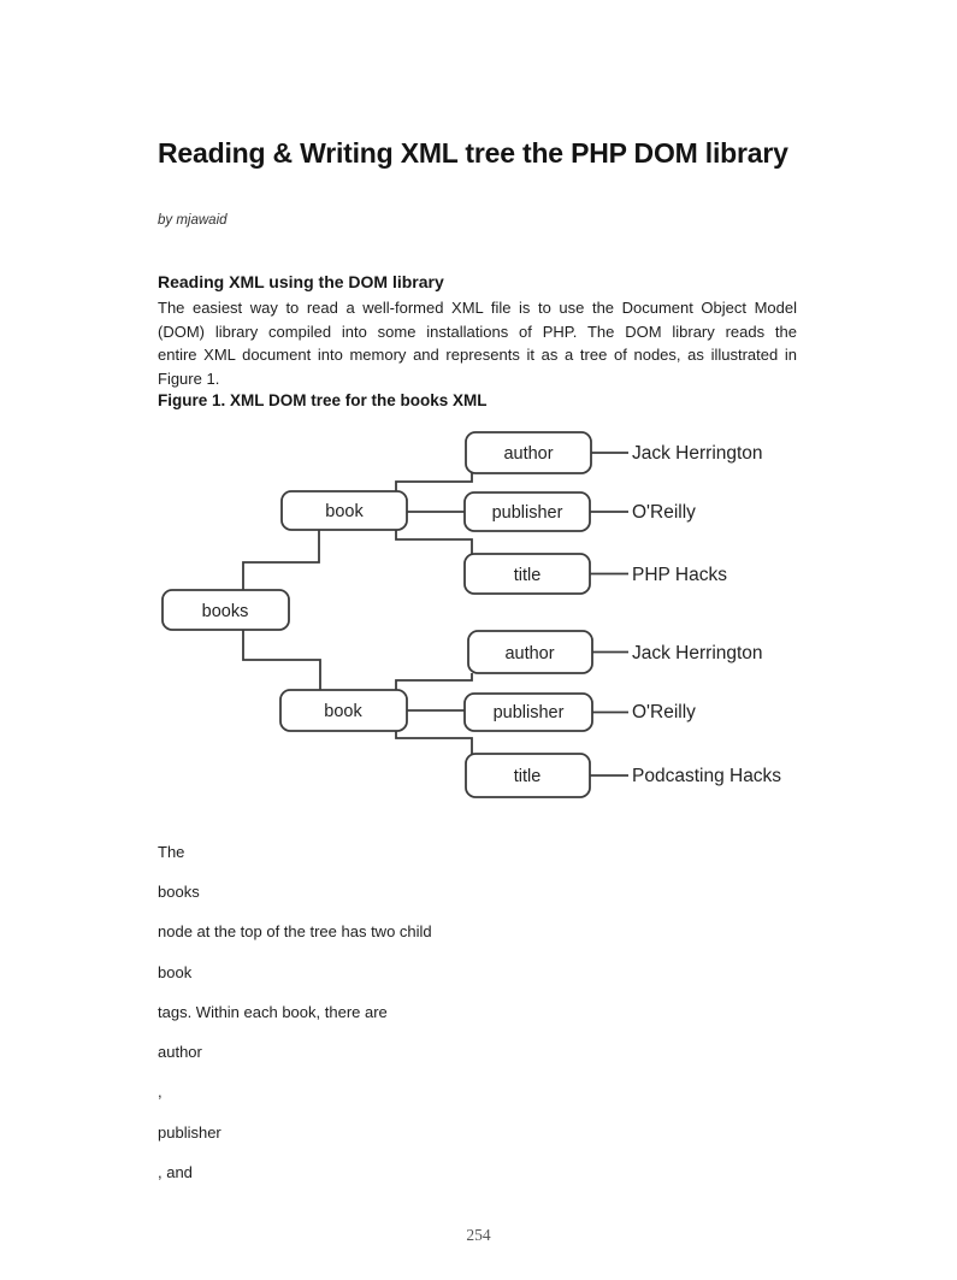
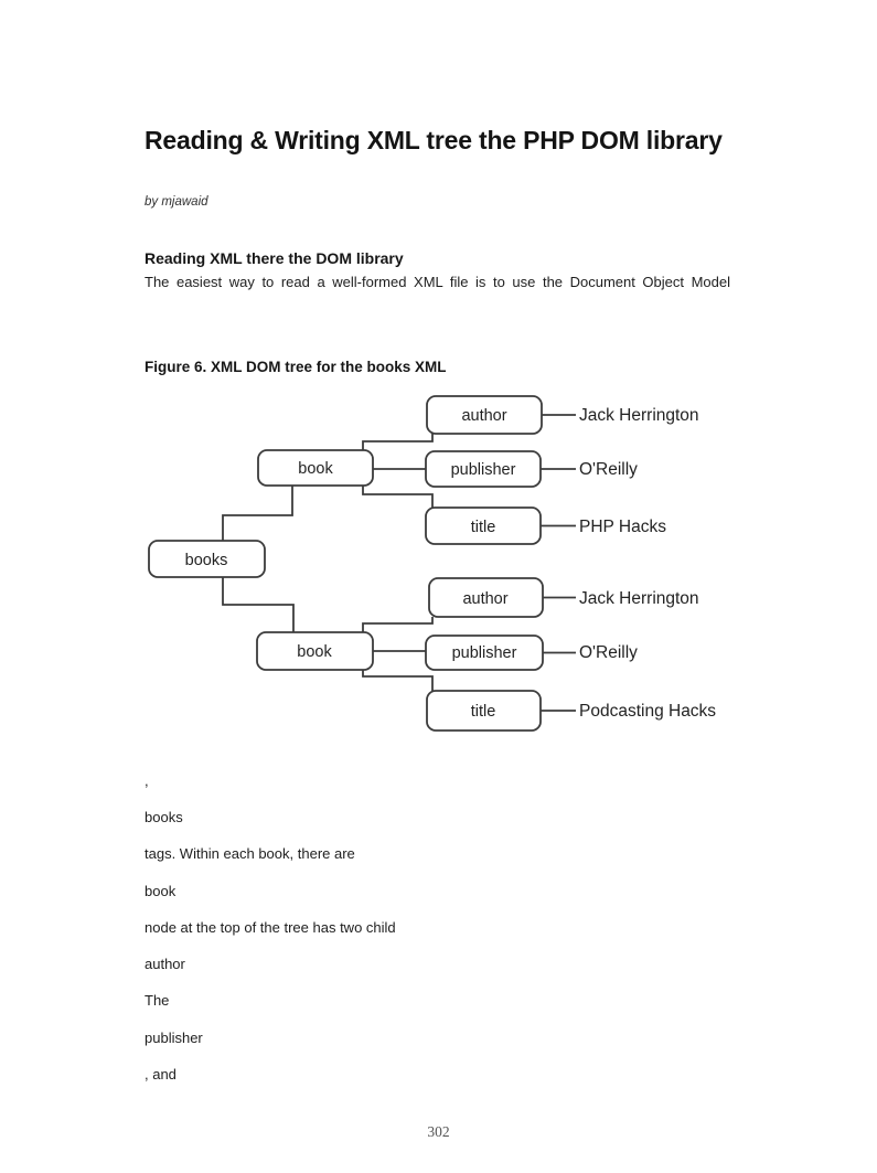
  Reading & Writing XML tree the PHP DOM library
  by mjawaid
- Reading XML using the DOM library
+ Reading XML there the DOM library
  The easiest way to read a well-formed XML file is to use the Document Object Model
- (DOM) library compiled into some installations of PHP. The DOM library reads the
- entire XML document into memory and represents it as a tree of nodes, as illustrated in
- Figure 1.
- Figure 1. XML DOM tree for the books XML
+ Figure 6. XML DOM tree for the books XML
  books
  book
  book
  author
  publisher
  title
  author
  publisher
  title
  Jack Herrington
  O'Reilly
  PHP Hacks
  Jack Herrington
  O'Reilly
  Podcasting Hacks
- The
+ ,
  books
- node at the top of the tree has two child
+ tags. Within each book, there are
  book
- tags. Within each book, there are
+ node at the top of the tree has two child
  author
- ,
+ The
  publisher
  , and
- 254
+ 302
